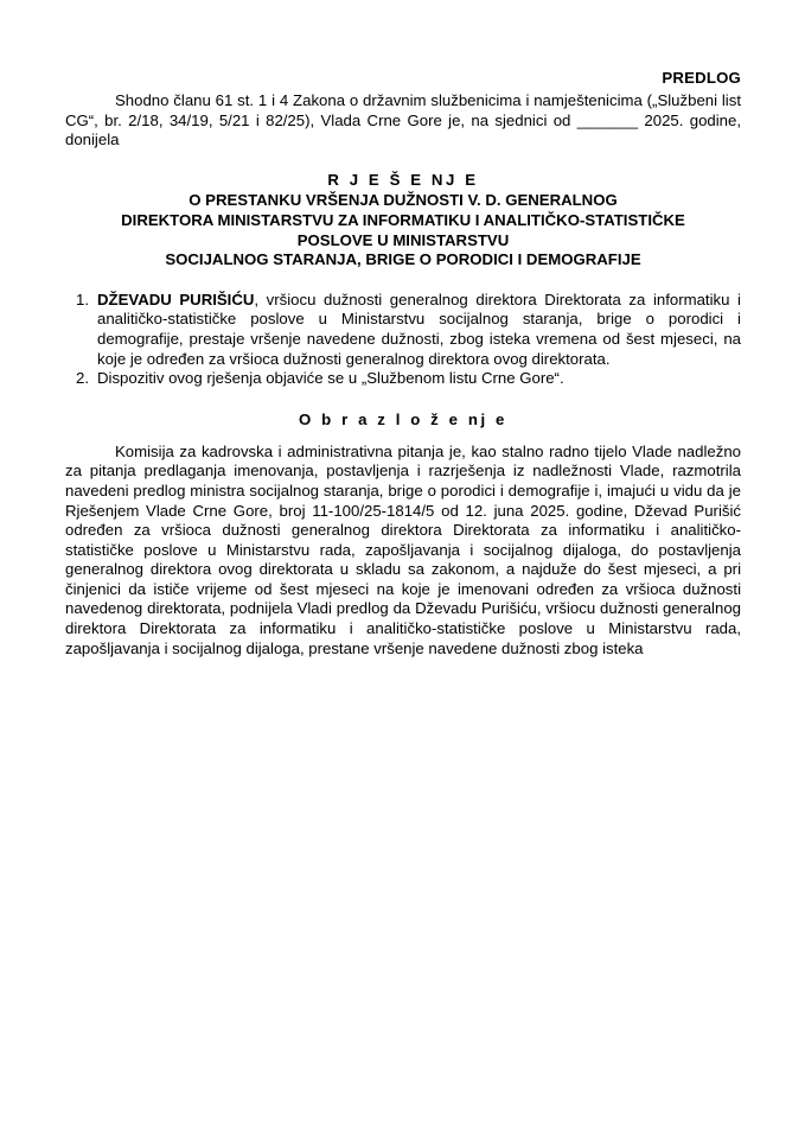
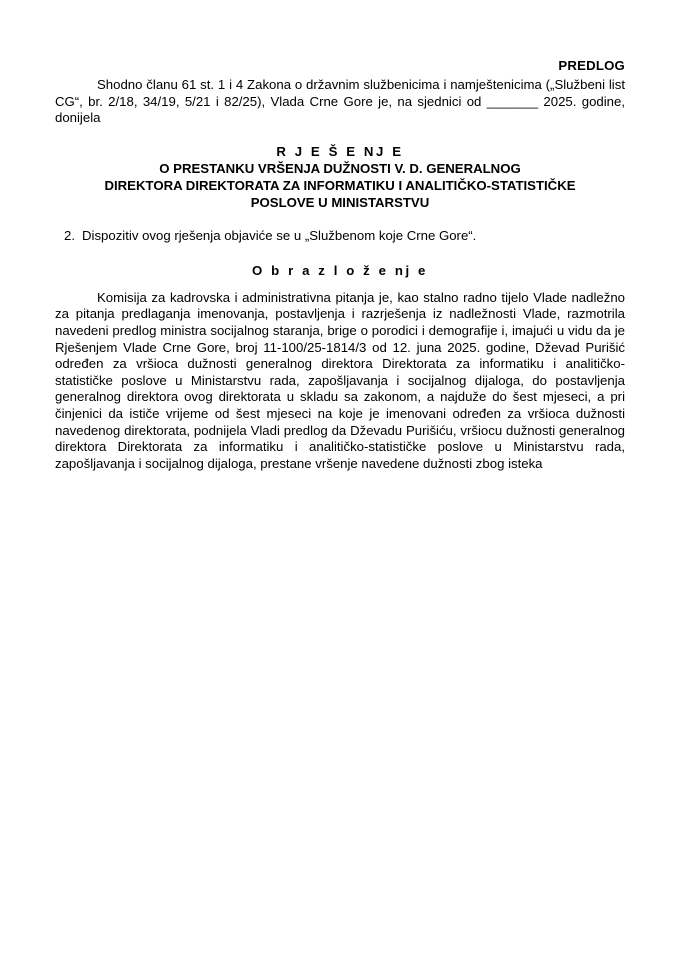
  PREDLOG
  Shodno članu 61 st. 1 i 4 Zakona o državnim službenicima i namještenicima („Službeni list CG“, br. 2/18, 34/19, 5/21 i 82/25), Vlada Crne Gore je, na sjednici od _______ 2025. godine, donijela
  R J E Š E NJ E
  O PRESTANKU VRŠENJA DUŽNOSTI V. D. GENERALNOG
- DIREKTORA MINISTARSTVU ZA INFORMATIKU I ANALITIČKO-STATISTIČKE
+ DIREKTORA DIREKTORATA ZA INFORMATIKU I ANALITIČKO-STATISTIČKE
  POSLOVE U MINISTARSTVU
- SOCIJALNOG STARANJA, BRIGE O PORODICI I DEMOGRAFIJE
- 1.
- DŽEVADU PURIŠIĆU, vršiocu dužnosti generalnog direktora Direktorata za informatiku i analitičko-statističke poslove u Ministarstvu socijalnog staranja, brige o porodici i demografije, prestaje vršenje navedene dužnosti, zbog isteka vremena od šest mjeseci, na koje je određen za vršioca dužnosti generalnog direktora ovog direktorata.
  2.
- Dispozitiv ovog rješenja objaviće se u „Službenom listu Crne Gore“.
+ Dispozitiv ovog rješenja objaviće se u „Službenom koje Crne Gore“.
  O b r a z l o ž e nj e
- Komisija za kadrovska i administrativna pitanja je, kao stalno radno tijelo Vlade nadležno za pitanja predlaganja imenovanja, postavljenja i razrješenja iz nadležnosti Vlade, razmotrila navedeni predlog ministra socijalnog staranja, brige o porodici i demografije i, imajući u vidu da je Rješenjem Vlade Crne Gore, broj 11-100/25-1814/5 od 12. juna 2025. godine, Dževad Purišić određen za vršioca dužnosti generalnog direktora Direktorata za informatiku i analitičko-statističke poslove u Ministarstvu rada, zapošljavanja i socijalnog dijaloga, do postavljenja generalnog direktora ovog direktorata u skladu sa zakonom, a najduže do šest mjeseci, a pri činjenici da ističe vrijeme od šest mjeseci na koje je imenovani određen za vršioca dužnosti navedenog direktorata, podnijela Vladi predlog da Dževadu Purišiću, vršiocu dužnosti generalnog direktora Direktorata za informatiku i analitičko-statističke poslove u Ministarstvu rada, zapošljavanja i socijalnog dijaloga, prestane vršenje navedene dužnosti zbog isteka
+ Komisija za kadrovska i administrativna pitanja je, kao stalno radno tijelo Vlade nadležno za pitanja predlaganja imenovanja, postavljenja i razrješenja iz nadležnosti Vlade, razmotrila navedeni predlog ministra socijalnog staranja, brige o porodici i demografije i, imajući u vidu da je Rješenjem Vlade Crne Gore, broj 11-100/25-1814/3 od 12. juna 2025. godine, Dževad Purišić određen za vršioca dužnosti generalnog direktora Direktorata za informatiku i analitičko-statističke poslove u Ministarstvu rada, zapošljavanja i socijalnog dijaloga, do postavljenja generalnog direktora ovog direktorata u skladu sa zakonom, a najduže do šest mjeseci, a pri činjenici da ističe vrijeme od šest mjeseci na koje je imenovani određen za vršioca dužnosti navedenog direktorata, podnijela Vladi predlog da Dževadu Purišiću, vršiocu dužnosti generalnog direktora Direktorata za informatiku i analitičko-statističke poslove u Ministarstvu rada, zapošljavanja i socijalnog dijaloga, prestane vršenje navedene dužnosti zbog isteka
